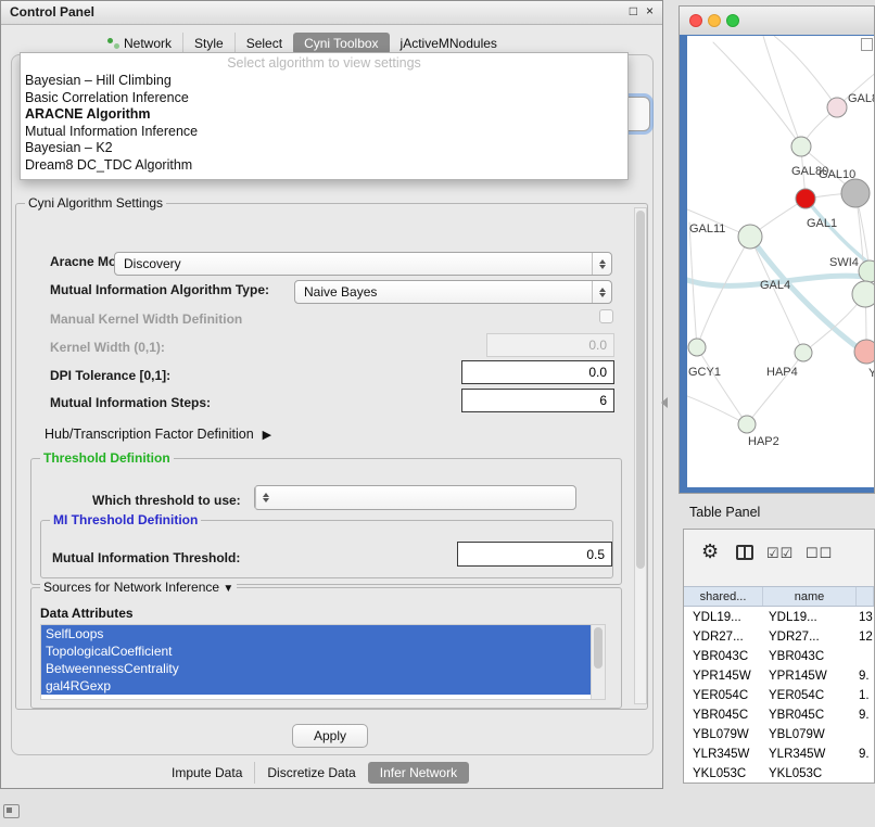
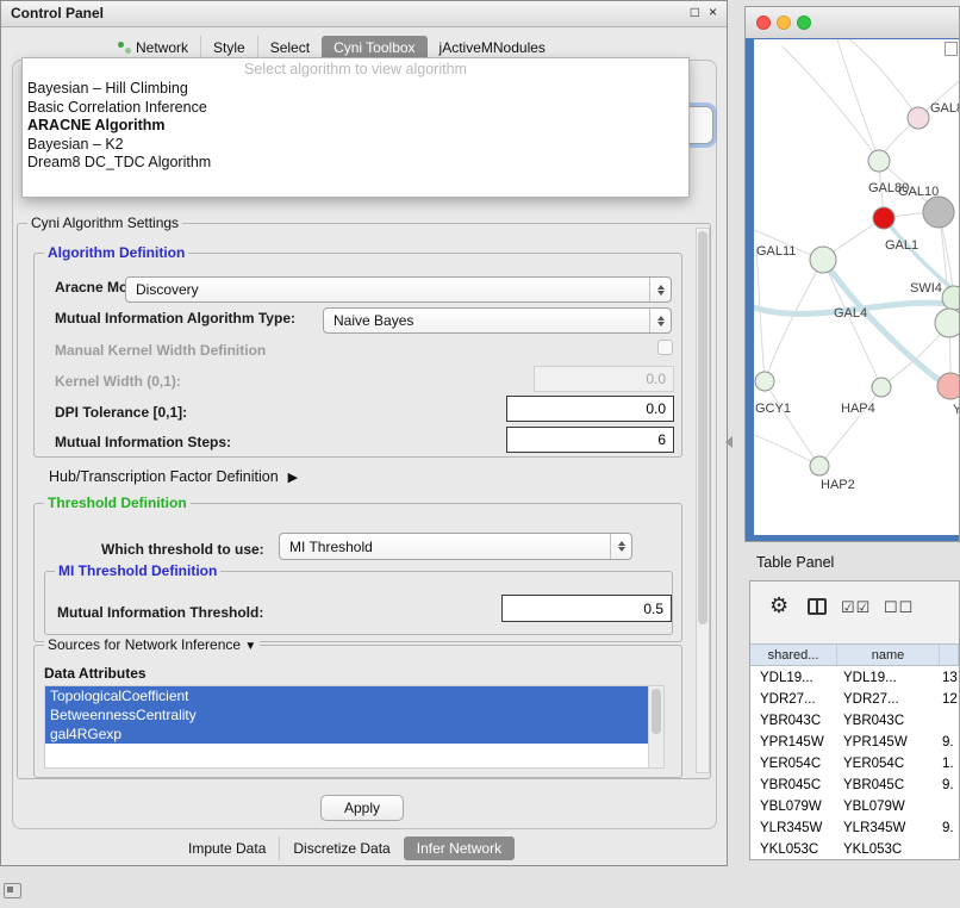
  Control Panel
  □
  ×
  Network
  Style
  Select
  Cyni Toolbox
  jActiveMNodules
- Select algorithm to view settings
+ Select algorithm to view algorithm
  Bayesian – Hill Climbing
  Basic Correlation Inference
  ARACNE Algorithm
- Mutual Information Inference
  Bayesian – K2
  Dream8 DC_TDC Algorithm
  Cyni Algorithm Settings
+ Algorithm Definition
  Aracne Mo
  Discovery
  Mutual Information Algorithm Type:
  Naive Bayes
  Manual Kernel Width Definition
  Kernel Width (0,1):
  0.0
  DPI Tolerance [0,1]:
  0.0
  Mutual Information Steps:
  6
  Hub/Transcription Factor Definition
  ▶
  Threshold Definition
  Which threshold to use:
+ MI Threshold
  MI Threshold Definition
  Mutual Information Threshold:
  0.5
  Sources for Network Inference ▼
  Data Attributes
- SelfLoops
  TopologicalCoefficient
  BetweennessCentrality
  gal4RGexp
  Apply
  Impute Data
  Discretize Data
  Infer Network
  GAL
  GAL80
  GAL10
  GAL11
  GAL1
  SWI4
  GAL4
  GCY1
  HAP4
  HAP2
  Y
  Table Panel
  ⚙
  ☑☑
  ☐☐
  shared...
  name
  YDL19...
  YDL19...
  13
  YDR27...
  YDR27...
  12
  YBR043C
  YBR043C
  YPR145W
  YPR145W
  9.
  YER054C
  YER054C
  1.
  YBR045C
  YBR045C
  9.
  YBL079W
  YBL079W
  YLR345W
  YLR345W
  9.
  YKL053C
  YKL053C
